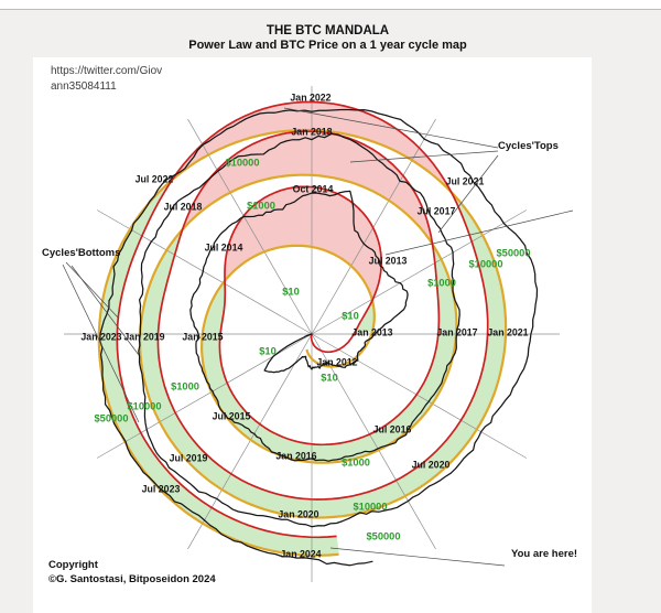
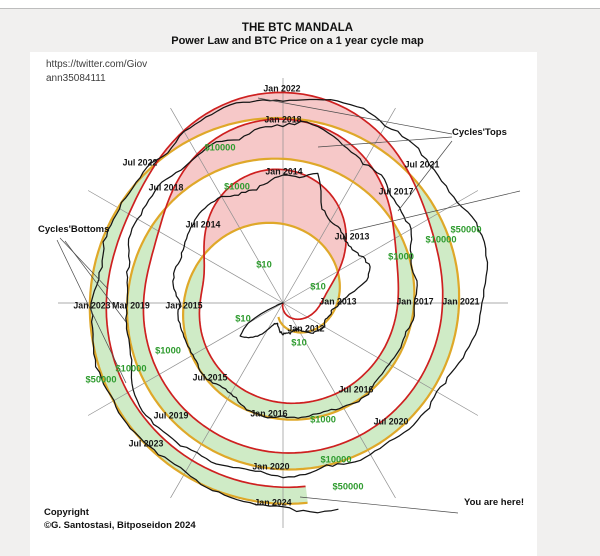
  THE BTC MANDALA
  Power Law and BTC Price on a 1 year cycle map
  Jan 2012
  Jan 2013
  Jul 2013
- Oct 2014
+ Jan 2014
  Jul 2014
  Jan 2015
  Jul 2015
  Jan 2016
  Jul 2016
  Jan 2017
  Jul 2017
  Jan 2018
  Jul 2018
- Jan 2019
+ Mar 2019
  Jul 2019
  Jan 2020
  Jul 2020
  Jan 2021
  Jul 2021
  Jan 2022
  Jul 2022
  Jan 2023
  Jul 2023
  Jan 2024
  $10
  $10
  $10
  $10
  $1000
  $1000
  $1000
  $1000
  $10000
  $10000
  $10000
  $10000
  $50000
  $50000
  $50000
  https://twitter.com/Giov
  ann35084111
  Cycles'Tops
  Cycles'Bottoms
  You are here!
  Copyright
  ©G. Santostasi, Bitposeidon 2024
